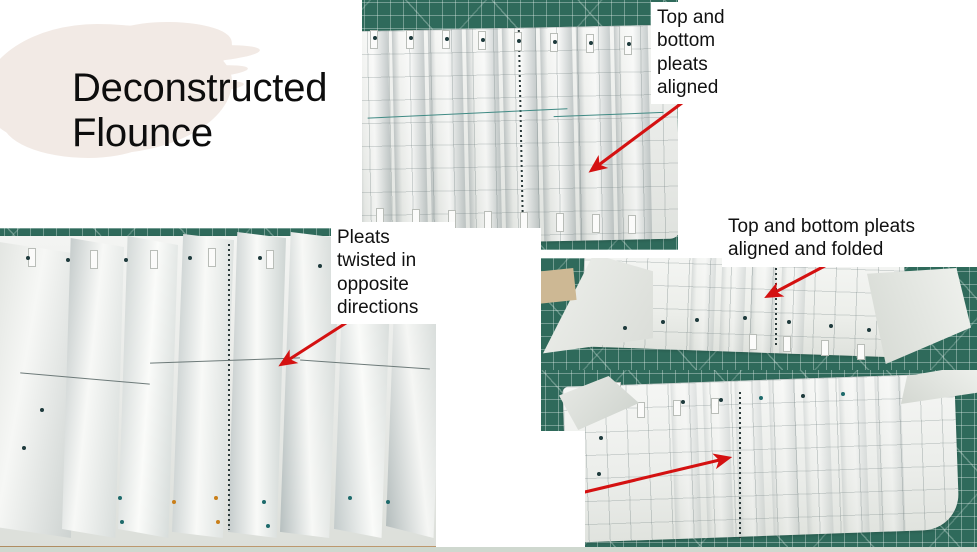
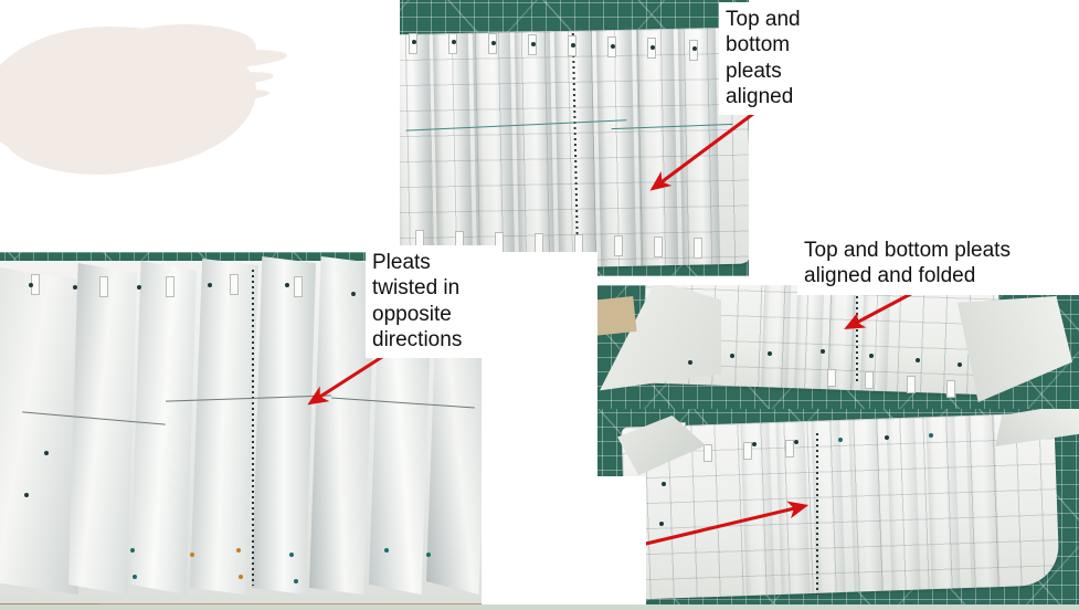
- Deconstructed
- Flounce
  Top and
  bottom
  pleats
  aligned
  Pleats
  twisted in
  opposite
  directions
  Top and bottom pleats
  aligned and folded
